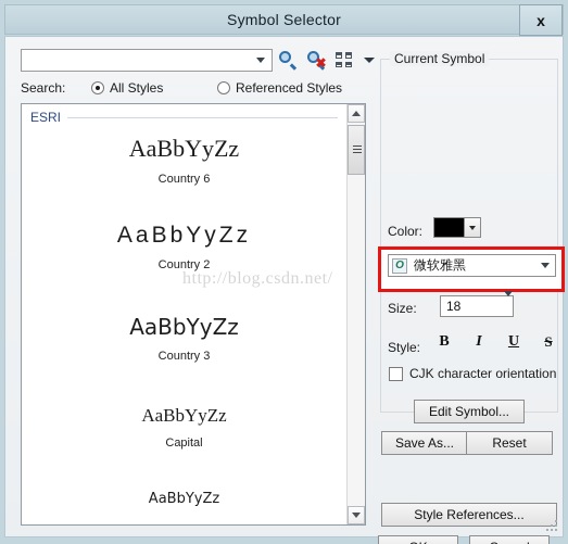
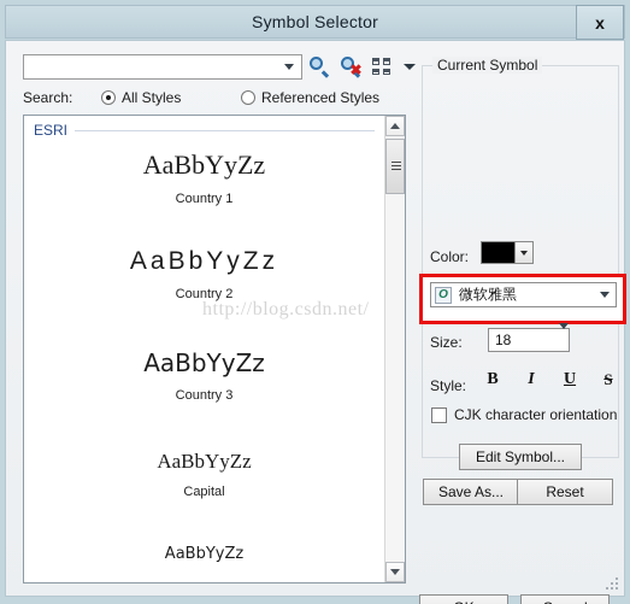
  Symbol Selector
  x
  ✖
  Search:
  All Styles
  Referenced Styles
  ESRI
  AaBbYyZz
- Country 6
+ Country 1
  AaBbYyZz
  Country 2
  AaBbYyZz
  Country 3
  AaBbYyZz
  Capital
  AaBbYyZz
  Current Symbol
  Color:
  O
  微软雅黑
  Size:
  18
  Style:
  B
  I
  U
  S
  CJK character orientation
  Edit Symbol...
  Save As...
  Reset
- Style References...
  http://blog.csdn.net/
